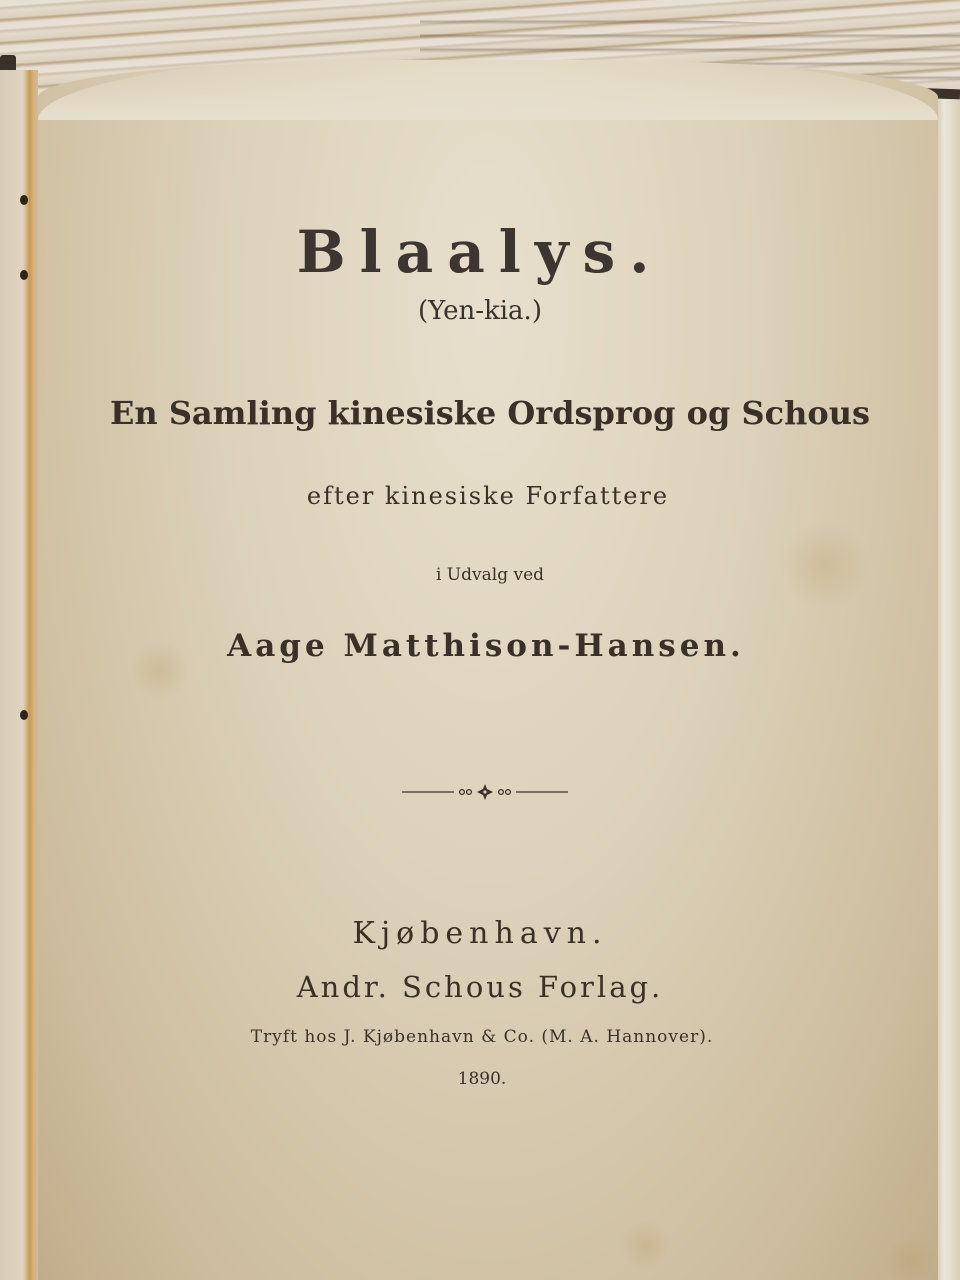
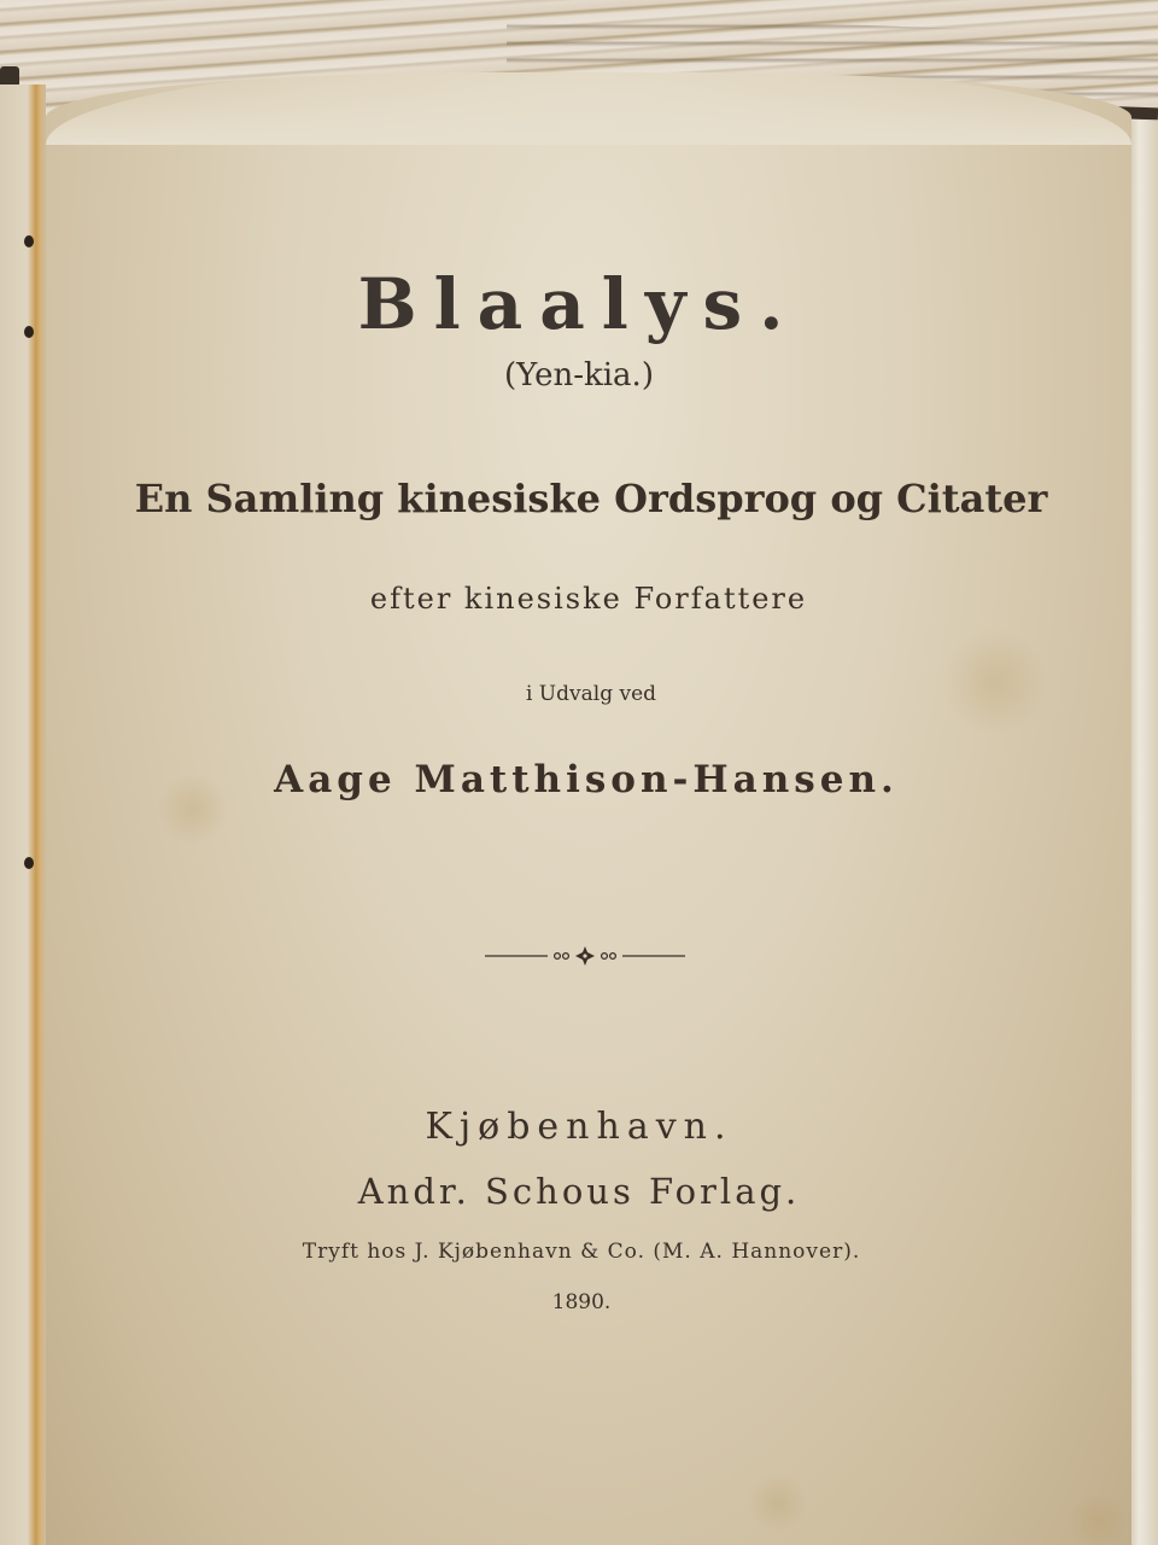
  Blaalys.
  (Yen-kia.)
- En Samling kinesiske Ordsprog og Schous
+ En Samling kinesiske Ordsprog og Citater
  efter kinesiske Forfattere
  i Udvalg ved
  Aage Matthison-Hansen.
  Kjøbenhavn.
  Andr. Schous Forlag.
  Tryft hos J. Kjøbenhavn & Co. (M. A. Hannover).
  1890.
